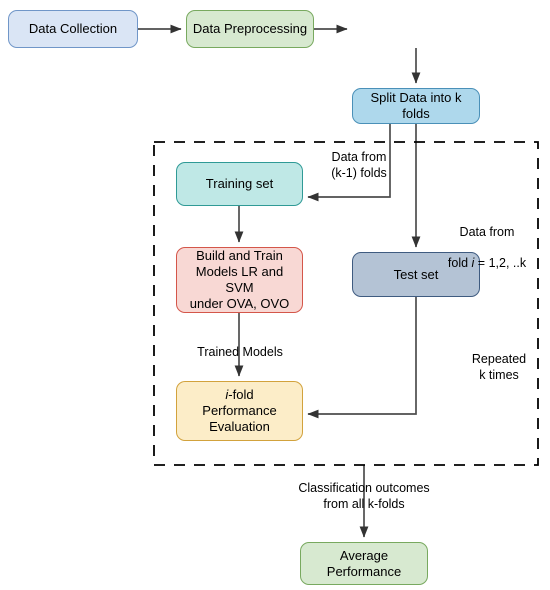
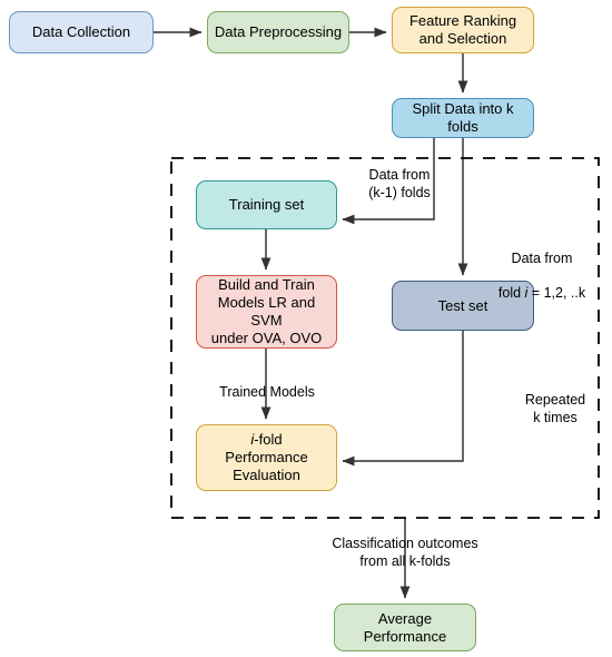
  Data Collection
  Data Preprocessing
+ Feature Ranking
+ and Selection
  Split Data into k
  folds
  Training set
  Build and Train
  Models LR and
  SVM
  under OVA, OVO
  Test set
  i-fold
  Performance
  Evaluation
  Average
  Performance
  Data from
  (k-1) folds
  Data from
  fold i = 1,2, ..k
  Trained Models
  Repeated
  k times
  Classification outcomes
  from all k-folds
